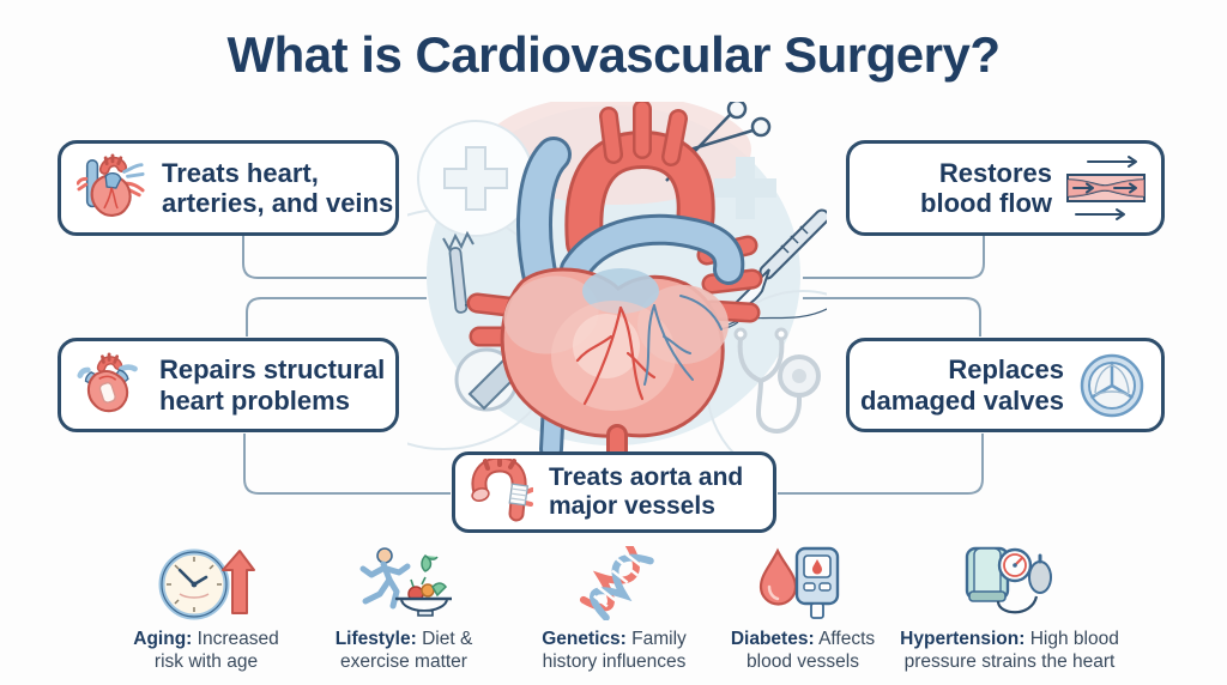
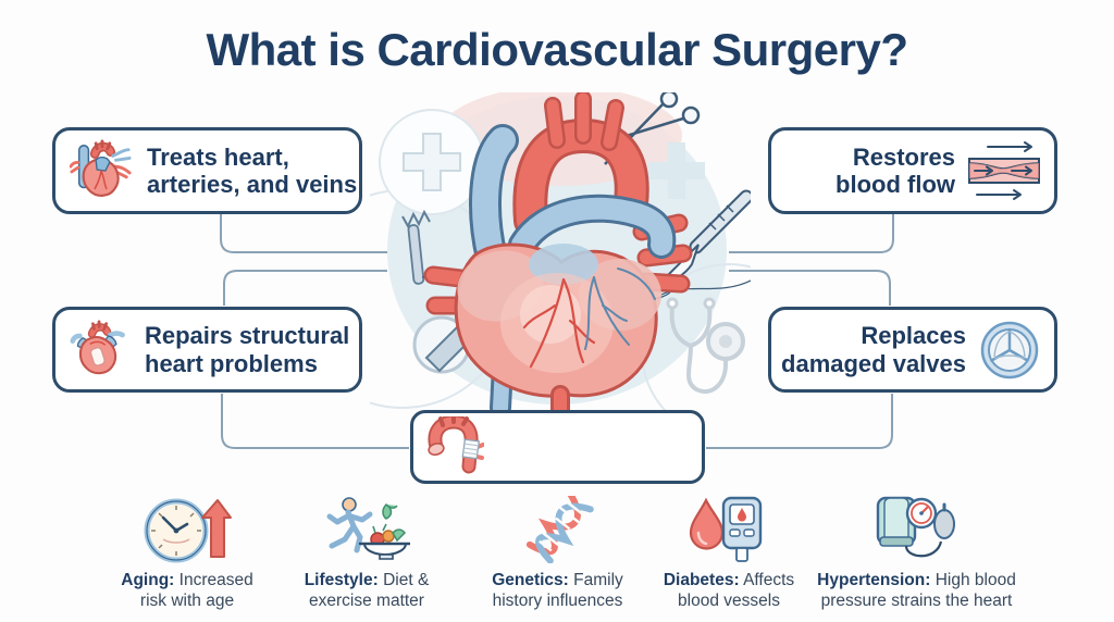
  What is Cardiovascular Surgery?
  Treats heart,
  arteries, and veins
  Restores
  blood flow
  Repairs structural
  heart problems
  Replaces
  damaged valves
- Treats aorta and
- major vessels
  Aging: Increased
  risk with age
  Lifestyle: Diet &
  exercise matter
  Genetics: Family
  history influences
  Diabetes: Affects
  blood vessels
  Hypertension: High blood
  pressure strains the heart
